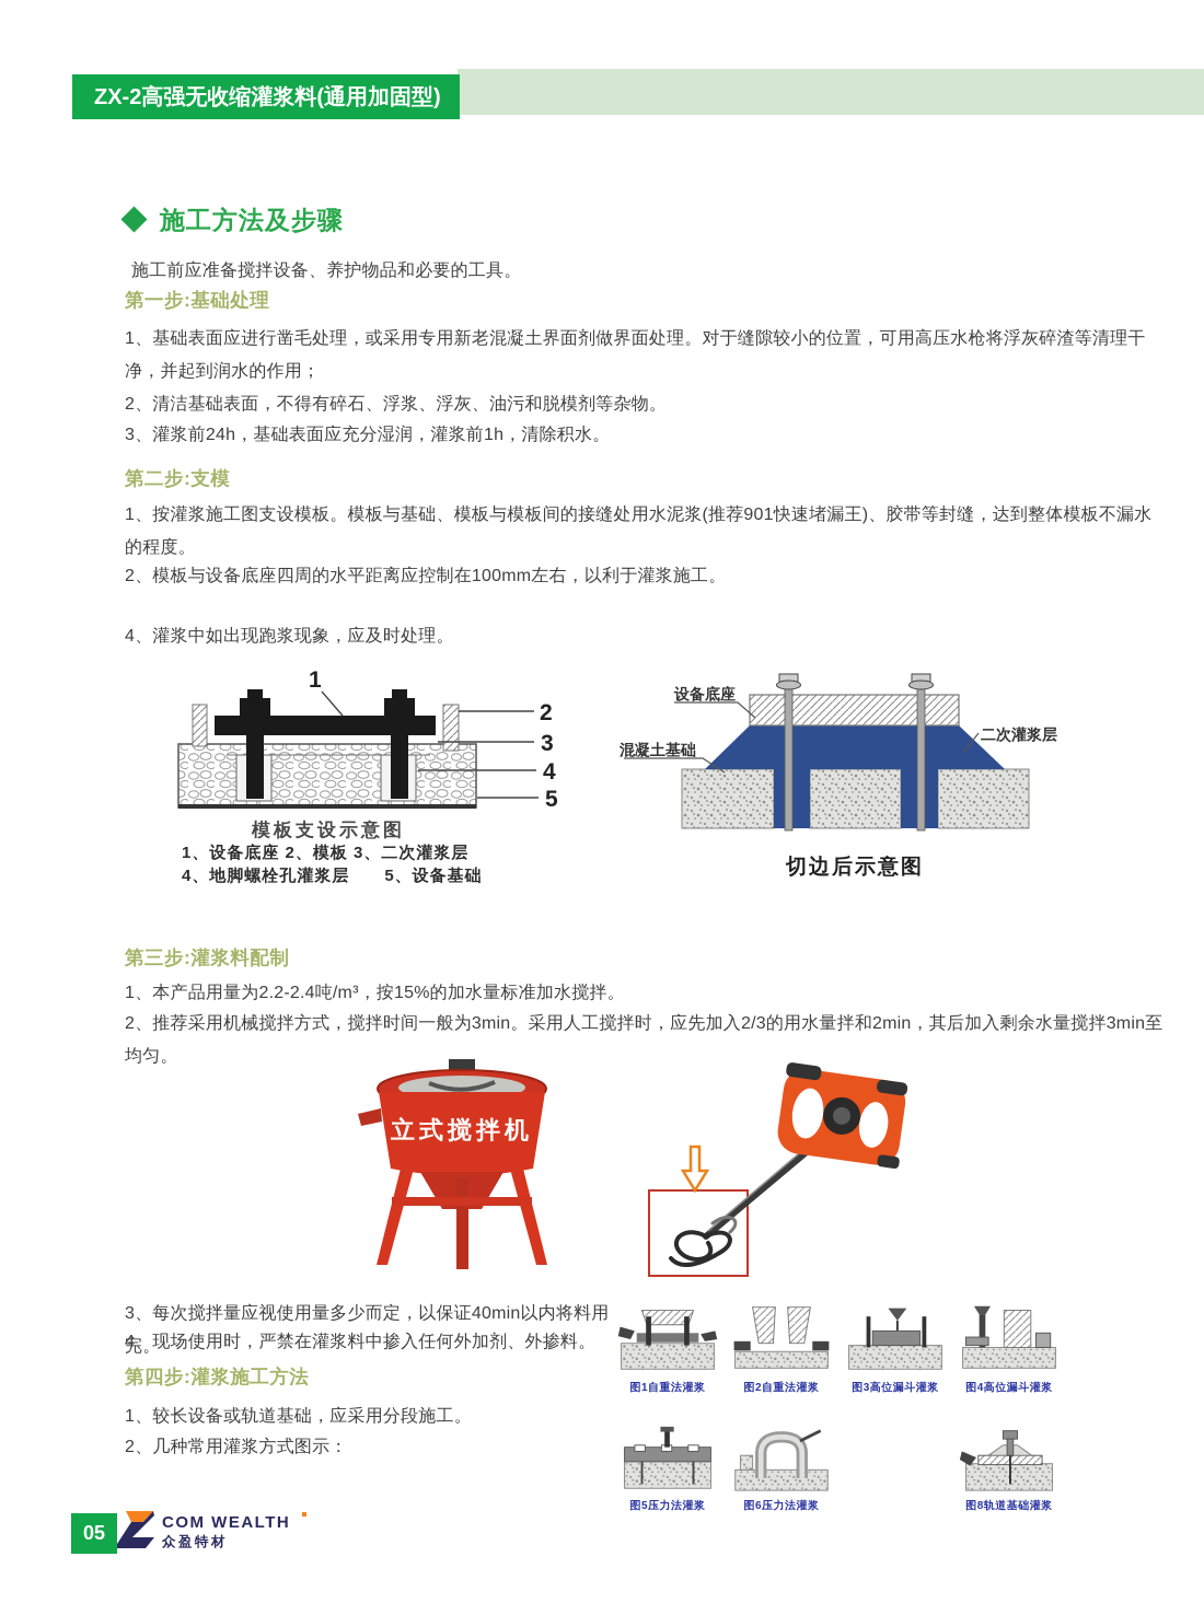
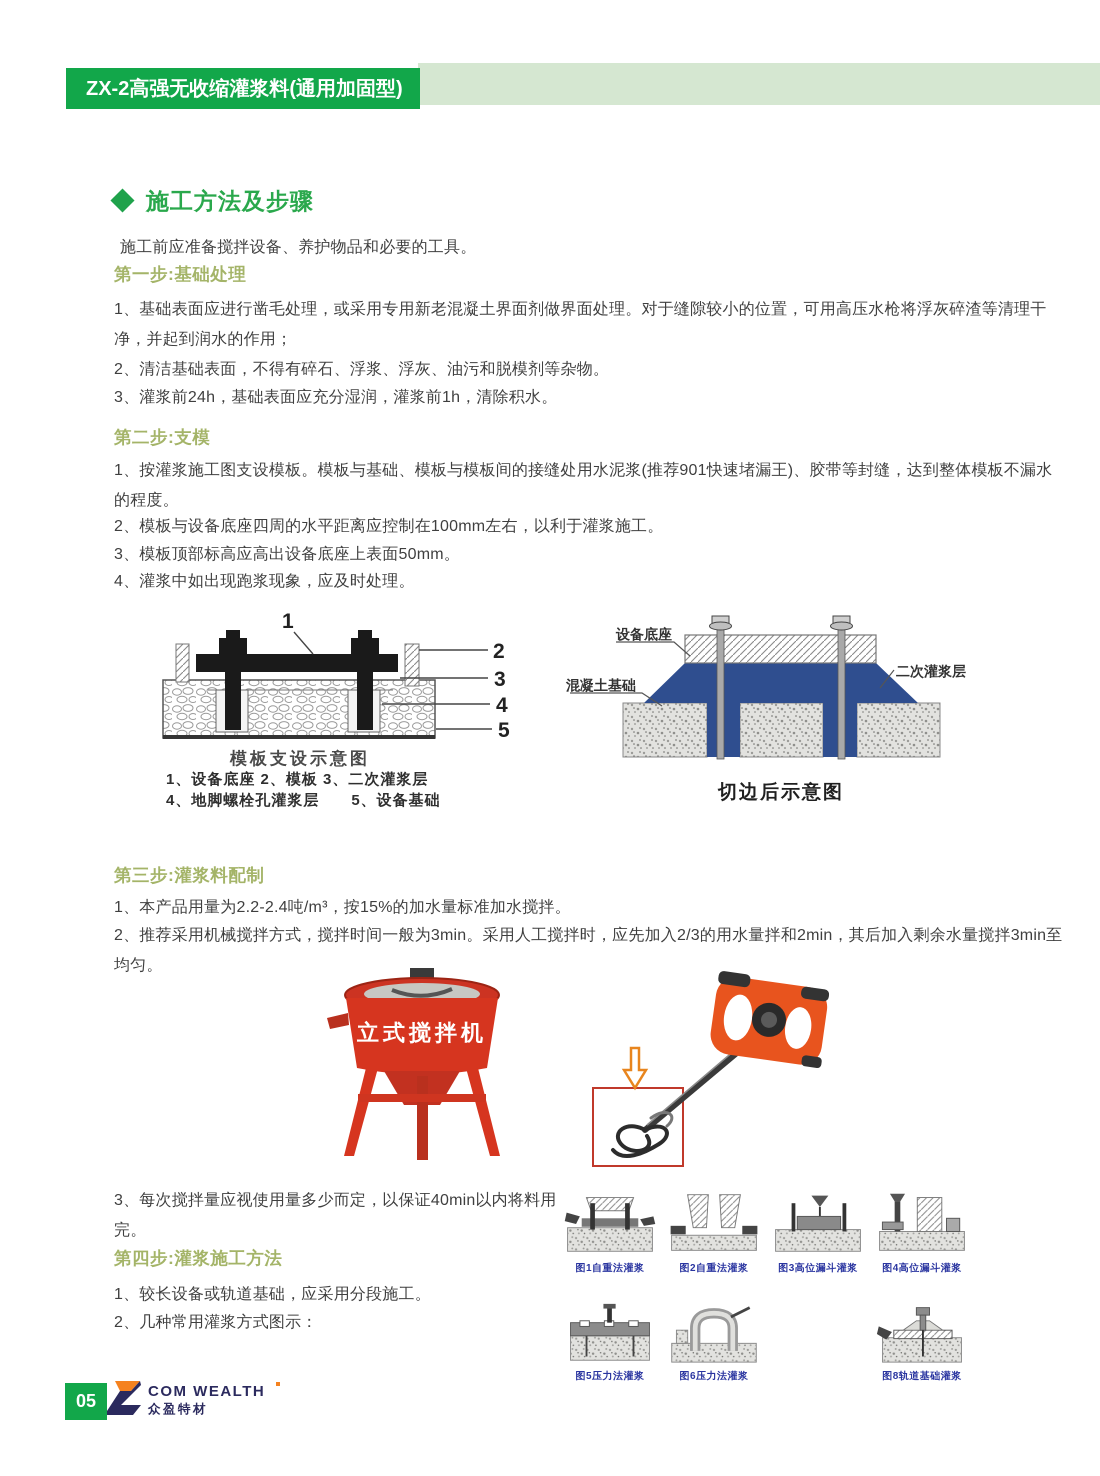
  ZX-2高强无收缩灌浆料(通用加固型)
  施工方法及步骤
  施工前应准备搅拌设备、养护物品和必要的工具。
  第一步:基础处理
  1、基础表面应进行凿毛处理，或采用专用新老混凝土界面剂做界面处理。对于缝隙较小的位置，可用高压水枪将浮灰碎渣等清理干净，并起到润水的作用；
  2、清洁基础表面，不得有碎石、浮浆、浮灰、油污和脱模剂等杂物。
  3、灌浆前24h，基础表面应充分湿润，灌浆前1h，清除积水。
  第二步:支模
  1、按灌浆施工图支设模板。模板与基础、模板与模板间的接缝处用水泥浆(推荐901快速堵漏王)、胶带等封缝，达到整体模板不漏水的程度。
  2、模板与设备底座四周的水平距离应控制在100mm左右，以利于灌浆施工。
+ 3、模板顶部标高应高出设备底座上表面50mm。
  4、灌浆中如出现跑浆现象，应及时处理。
  1
  2
  3
  4
  5
  模板支设示意图
  1、设备底座 2、模板 3、二次灌浆层
  4、地脚螺栓孔灌浆层 5、设备基础
  设备底座
  混凝土基础
  二次灌浆层
  切边后示意图
  第三步:灌浆料配制
  1、本产品用量为2.2-2.4吨/m³，按15%的加水量标准加水搅拌。
  2、推荐采用机械搅拌方式，搅拌时间一般为3min。采用人工搅拌时，应先加入2/3的用水量拌和2min，其后加入剩余水量搅拌3min至均匀。
  立式搅拌机
  3、每次搅拌量应视使用量多少而定，以保证40min以内将料用完。
- 4、现场使用时，严禁在灌浆料中掺入任何外加剂、外掺料。
  第四步:灌浆施工方法
  1、较长设备或轨道基础，应采用分段施工。
  2、几种常用灌浆方式图示：
  图1自重法灌浆
  图2自重法灌浆
  图3高位漏斗灌浆
  图4高位漏斗灌浆
  图5压力法灌浆
  图6压力法灌浆
  图8轨道基础灌浆
  05
  COM WEALTH
  众盈特材
